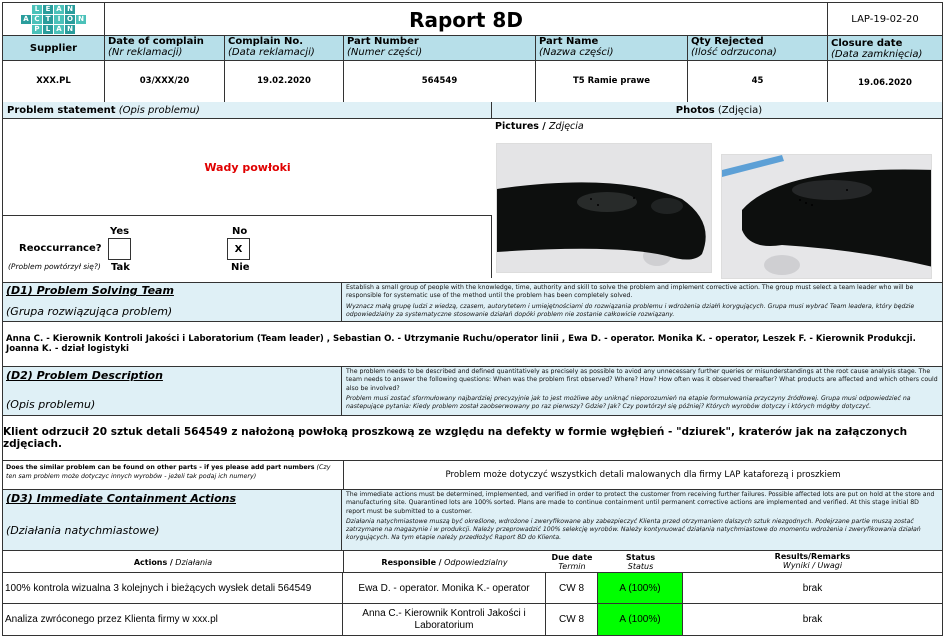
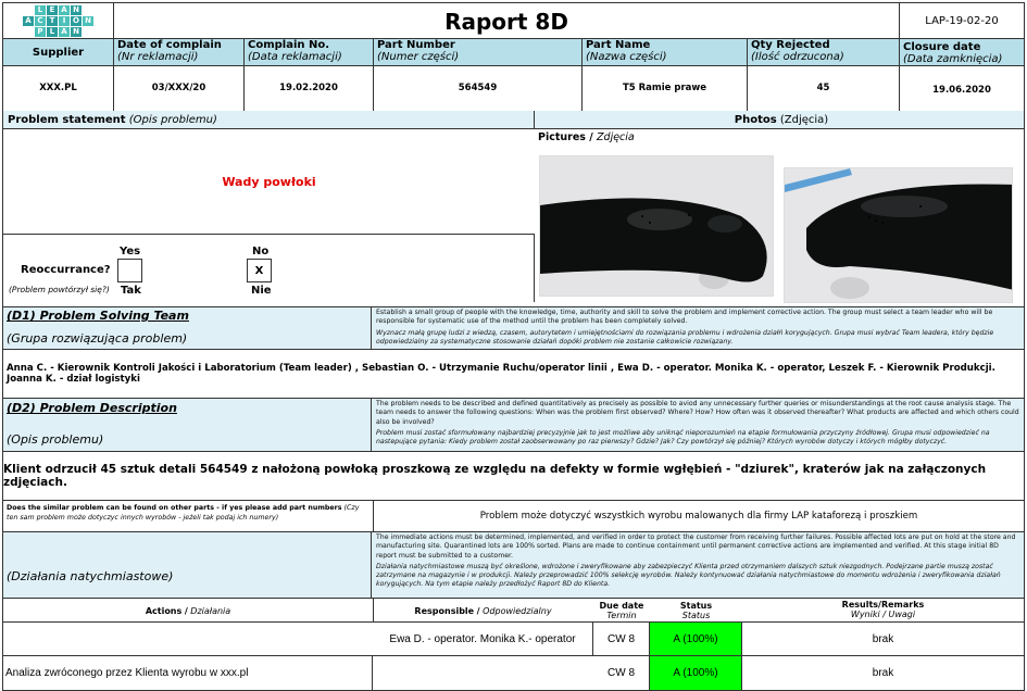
  L
  E
  A
  N
  A
  C
  T
  I
  O
  N
  P
  L
  A
  N
  Raport 8D
  LAP-19-02-20
  Supplier
  Date of complain
  (Nr reklamacji)
  Complain No.
  (Data reklamacji)
  Part Number
  (Numer części)
  Part Name
  (Nazwa części)
  Qty Rejected
  (Ilość odrzucona)
  Closure date
  (Data zamknięcia)
  XXX.PL
  03/XXX/20
  19.02.2020
  564549
  T5 Ramie prawe
  45
  19.06.2020
  Problem statement
  (Opis problemu)
  Photos
  (Zdjęcia)
  Wady powłoki
  Reoccurrance?
  (Problem powtórzył się?)
  Yes
  Tak
  No
  X
  Nie
  Pictures / Zdjęcia
  (D1) Problem Solving Team
  (Grupa rozwiązująca problem)
  Anna C. - Kierownik Kontroli Jakości i Laboratorium (Team leader) , Sebastian O. - Utrzymanie Ruchu/operator linii , Ewa D. - operator. Monika K. - operator, Leszek F. - Kierownik Produkcji. Joanna K. - dział logistyki
  (D2) Problem Description
  (Opis problemu)
- Klient odrzucił 20 sztuk detali 564549 z nałożoną powłoką proszkową ze względu na defekty w formie wgłębień - "dziurek", kraterów jak na załączonych zdjęciach.
+ Klient odrzucił 45 sztuk detali 564549 z nałożoną powłoką proszkową ze względu na defekty w formie wgłębień - "dziurek", kraterów jak na załączonych zdjęciach.
- Problem może dotyczyć wszystkich detali malowanych dla firmy LAP kataforezą i proszkiem
+ Problem może dotyczyć wszystkich wyrobu malowanych dla firmy LAP kataforezą i proszkiem
- (D3) Immediate Containment Actions
  (Działania natychmiastowe)
  Actions / Działania
  Responsible / Odpowiedzialny
  Due date
  Termin
  Status
  Status
  Results/Remarks
  Wyniki / Uwagi
- 100% kontrola wizualna 3 kolejnych i bieżących wysłek detali 564549
  Ewa D. - operator. Monika K.- operator
  CW 8
  A (100%)
  brak
- Analiza zwróconego przez Klienta firmy w xxx.pl
+ Analiza zwróconego przez Klienta wyrobu w xxx.pl
- Anna C.- Kierownik Kontroli Jakości i Laboratorium
  CW 8
  A (100%)
  brak
